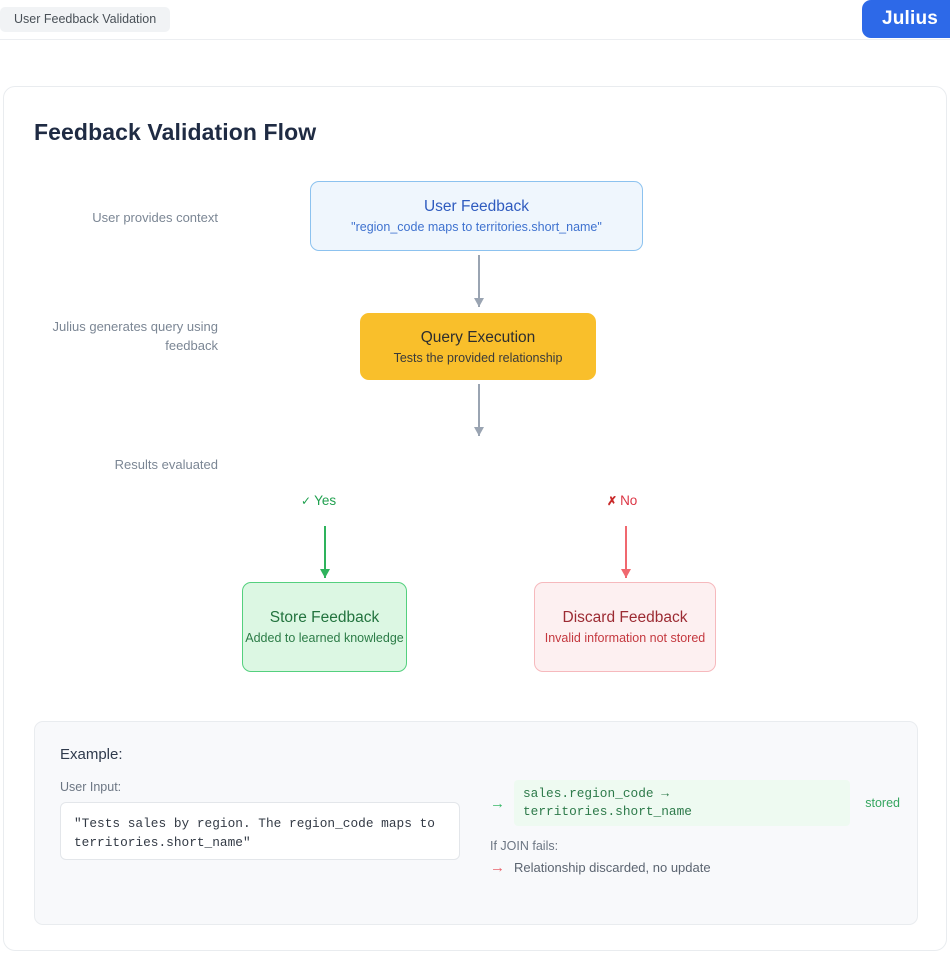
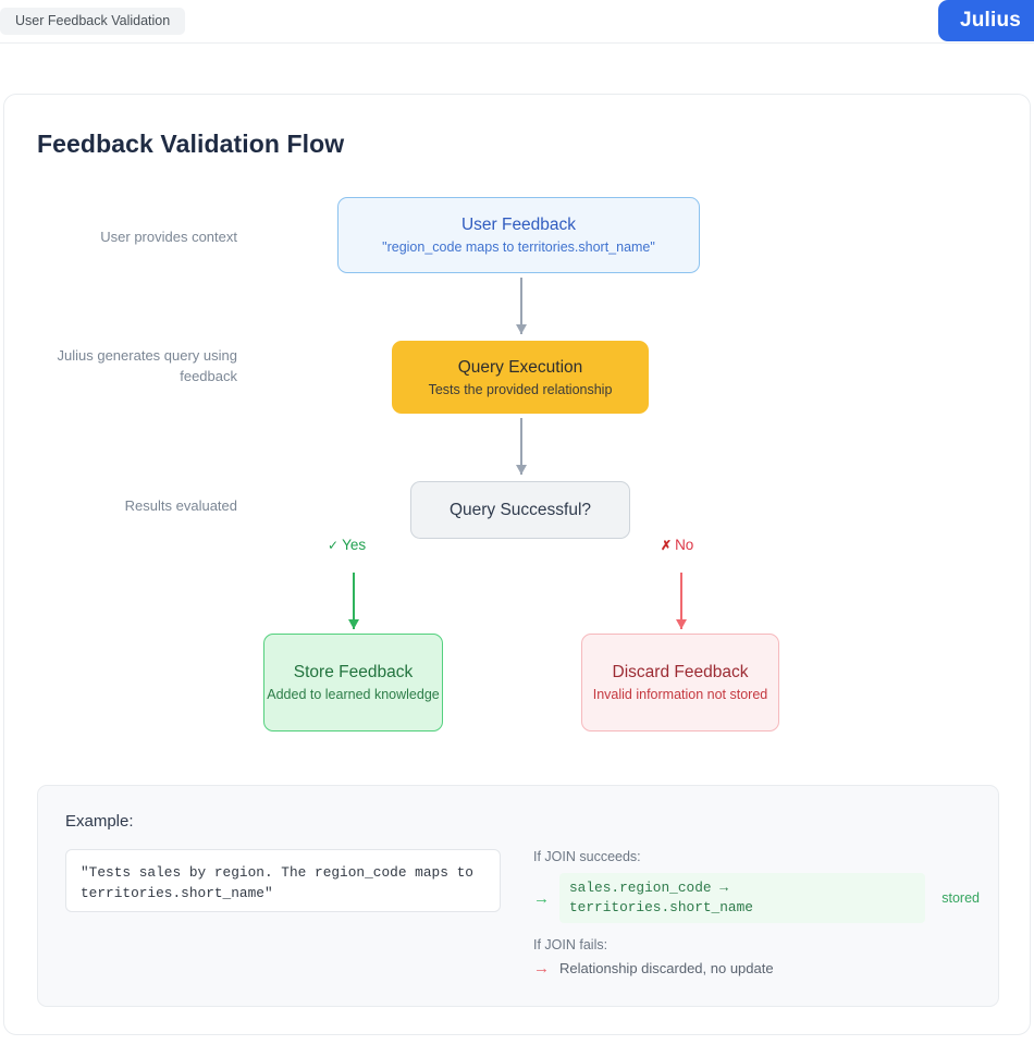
  User Feedback Validation
  Julius
  Feedback Validation Flow
  User provides context
  Julius generates query using feedback
  Results evaluated
  User Feedback
  "region_code maps to territories.short_name"
  Query Execution
  Tests the provided relationship
+ Query Successful?
  ✓ Yes
  ✗ No
  Store Feedback
  Added to learned knowledge
  Discard Feedback
  Invalid information not stored
  Example:
- User Input:
  "Tests sales by region. The region_code maps to territories.short_name"
+ If JOIN succeeds:
  →
  sales.region_code → territories.short_name
  stored
  If JOIN fails:
  →
  Relationship discarded, no update
